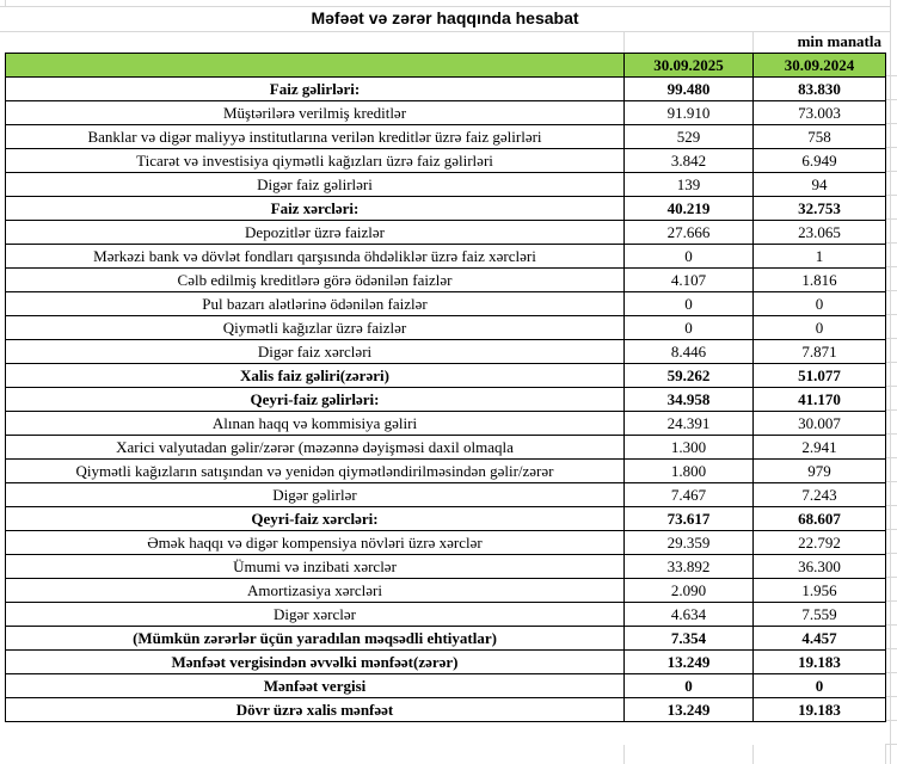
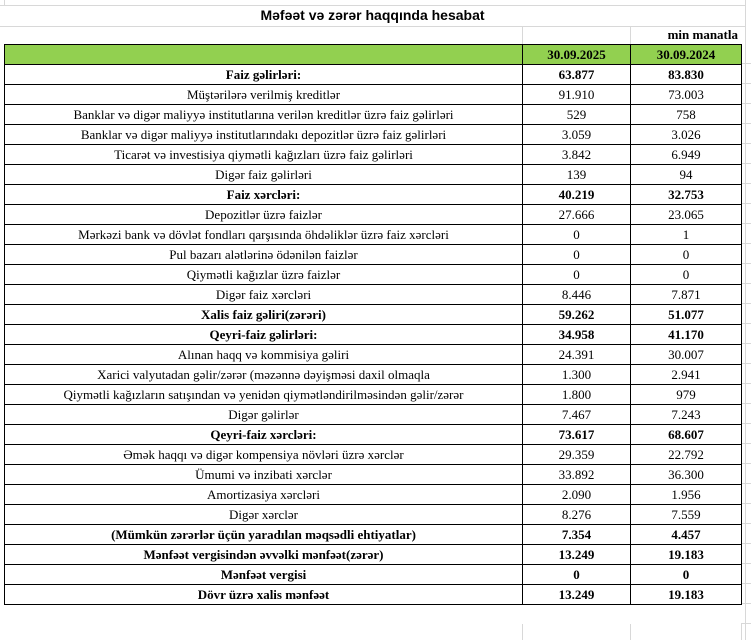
  Məfəət və zərər haqqında hesabat
  min manatla
  	30.09.2025	30.09.2024
- Faiz gəlirləri:	99.480	83.830
+ Faiz gəlirləri:	63.877	83.830
  Müştərilərə verilmiş kreditlər	91.910	73.003
  Banklar və digər maliyyə institutlarına verilən kreditlər üzrə faiz gəlirləri	529	758
+ Banklar və digər maliyyə institutlarındakı depozitlər üzrə faiz gəlirləri	3.059	3.026
  Ticarət və investisiya qiymətli kağızları üzrə faiz gəlirləri	3.842	6.949
  Digər faiz gəlirləri	139	94
  Faiz xərcləri:	40.219	32.753
  Depozitlər üzrə faizlər	27.666	23.065
  Mərkəzi bank və dövlət fondları qarşısında öhdəliklər üzrə faiz xərcləri	0	1
- Cəlb edilmiş kreditlərə görə ödənilən faizlər	4.107	1.816
  Pul bazarı alətlərinə ödənilən faizlər	0	0
  Qiymətli kağızlar üzrə faizlər	0	0
  Digər faiz xərcləri	8.446	7.871
  Xalis faiz gəliri(zərəri)	59.262	51.077
  Qeyri-faiz gəlirləri:	34.958	41.170
  Alınan haqq və kommisiya gəliri	24.391	30.007
  Xarici valyutadan gəlir/zərər (məzənnə dəyişməsi daxil olmaqla	1.300	2.941
  Qiymətli kağızların satışından və yenidən qiymətləndirilməsindən gəlir/zərər	1.800	979
  Digər gəlirlər	7.467	7.243
  Qeyri-faiz xərcləri:	73.617	68.607
  Əmək haqqı və digər kompensiya növləri üzrə xərclər	29.359	22.792
  Ümumi və inzibati xərclər	33.892	36.300
  Amortizasiya xərcləri	2.090	1.956
- Digər xərclər	4.634	7.559
+ Digər xərclər	8.276	7.559
  (Mümkün zərərlər üçün yaradılan məqsədli ehtiyatlar)	7.354	4.457
  Mənfəət vergisindən əvvəlki mənfəət(zərər)	13.249	19.183
  Mənfəət vergisi	0	0
  Dövr üzrə xalis mənfəət	13.249	19.183
